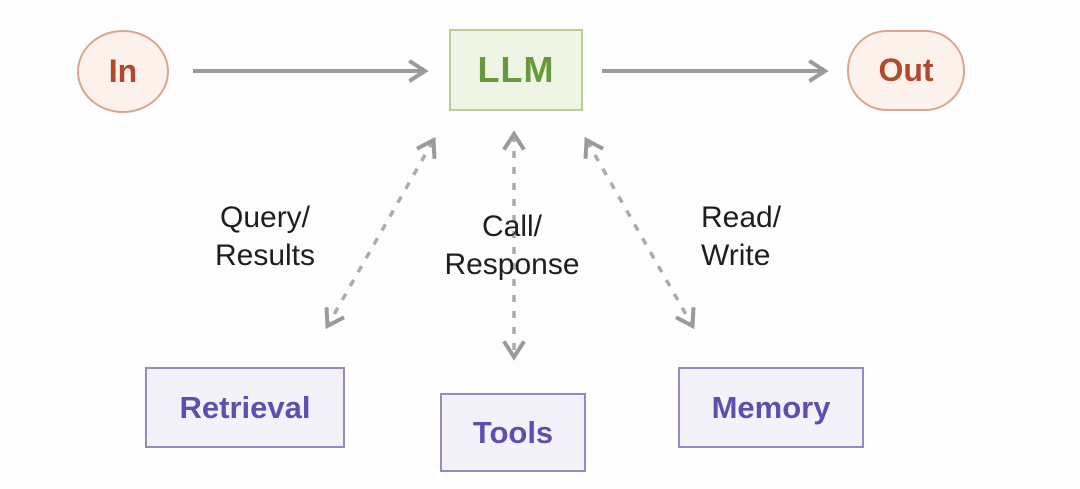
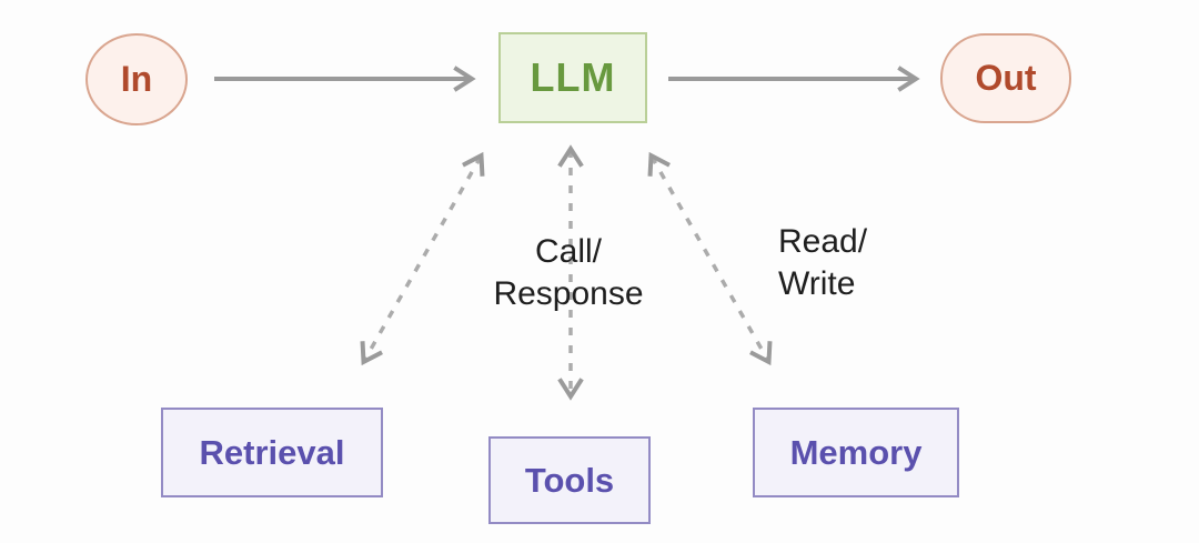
  In
  LLM
  Out
- Query/
- Results
  Call/
  Response
  Read/
  Write
  Retrieval
  Tools
  Memory
